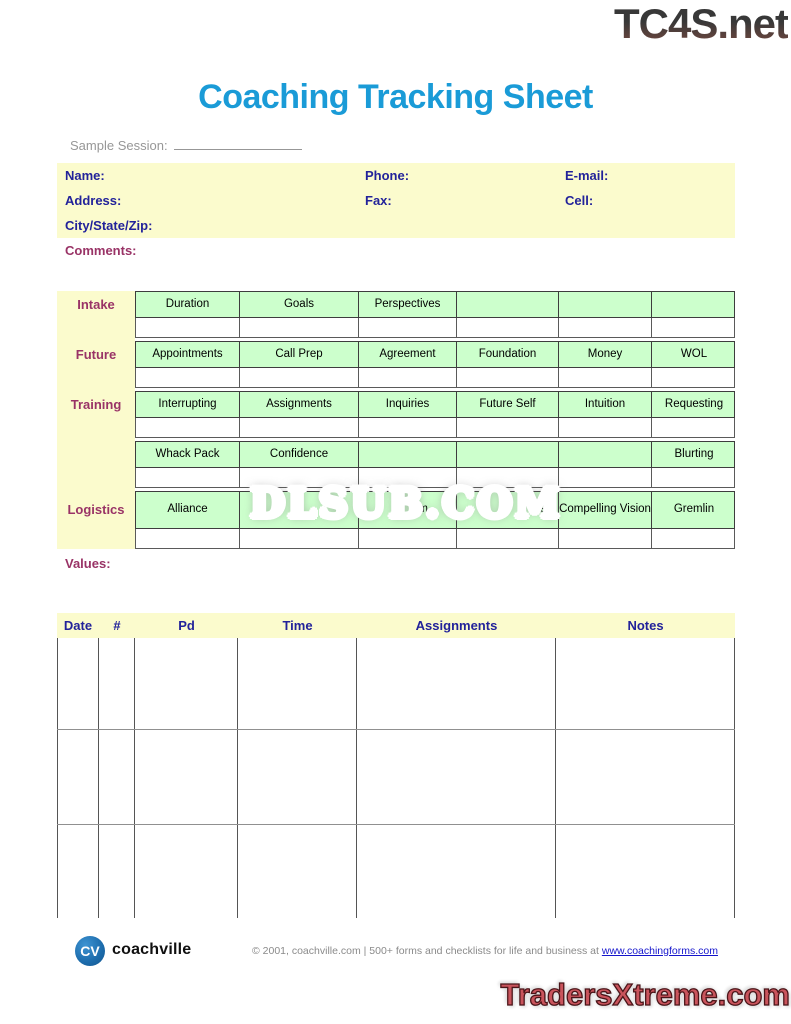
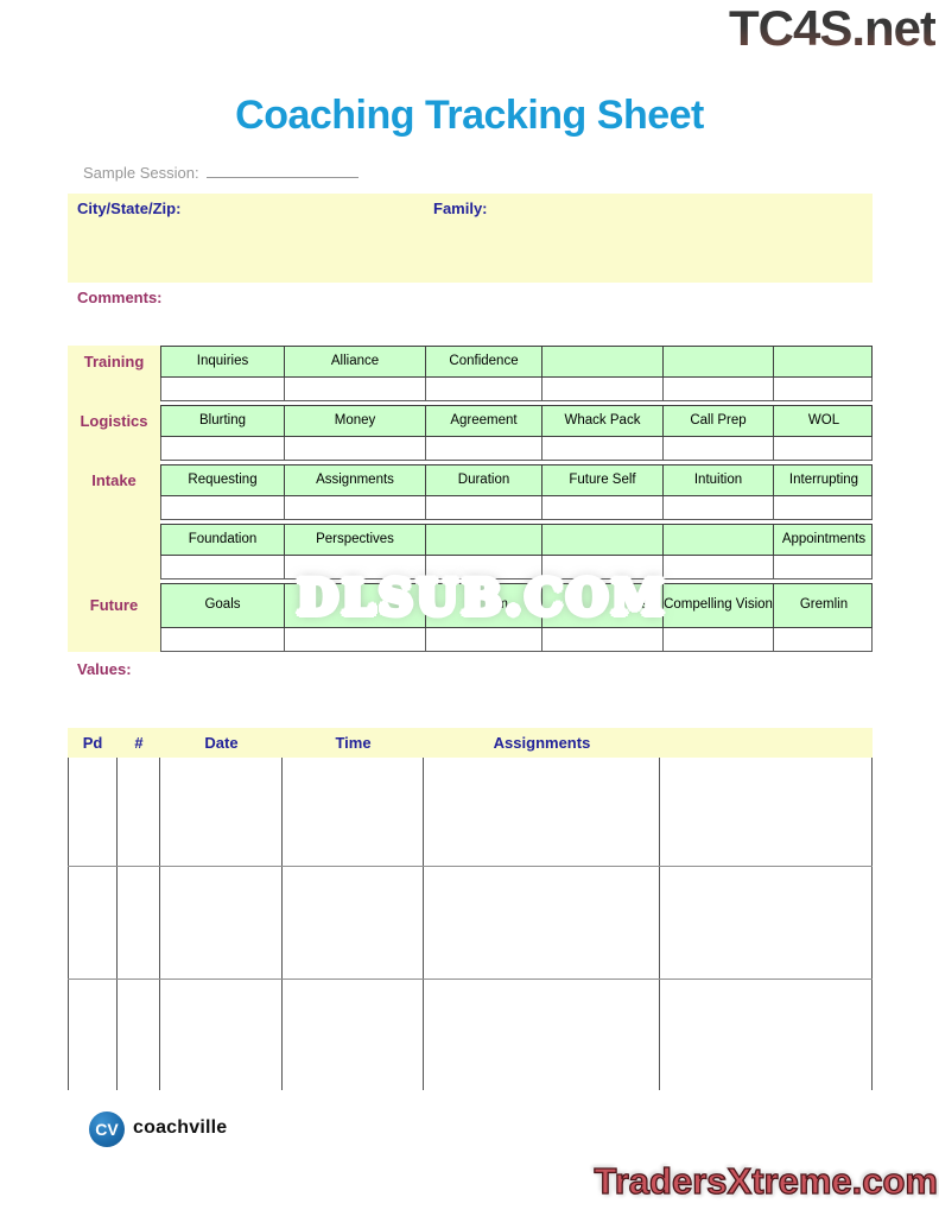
  TC4S.net
  DLSUB.COM
  TradersXtreme.com
  Coaching Tracking Sheet
  Sample Session:
- Name:
- Phone:
- E-mail:
- Address:
- Fax:
- Cell:
  City/State/Zip:
+ Family:
  Comments:
- Intake
+ Training
- Future
+ Logistics
- Training
+ Intake
- Logistics
+ Future
- Duration
+ Inquiries
- Goals
+ Alliance
- Perspectives
+ Confidence
- Appointments
+ Blurting
- Call Prep
+ Money
  Agreement
- Foundation
+ Whack Pack
- Money
+ Call Prep
  WOL
- Interrupting
+ Requesting
  Assignments
- Inquiries
+ Duration
  Future Self
  Intuition
- Requesting
+ Interrupting
- Whack Pack
+ Foundation
- Confidence
+ Perspectives
- Blurting
+ Appointments
- Alliance
+ Goals
  Compelling Vision
  Gremlin
  Values:
- Date
+ Pd
  #
- Pd
+ Date
  Time
  Assignments
- Notes
  CV
  coachville
- © 2001, coachville.com | 500+ forms and checklists for life and business at www.coachingforms.com
